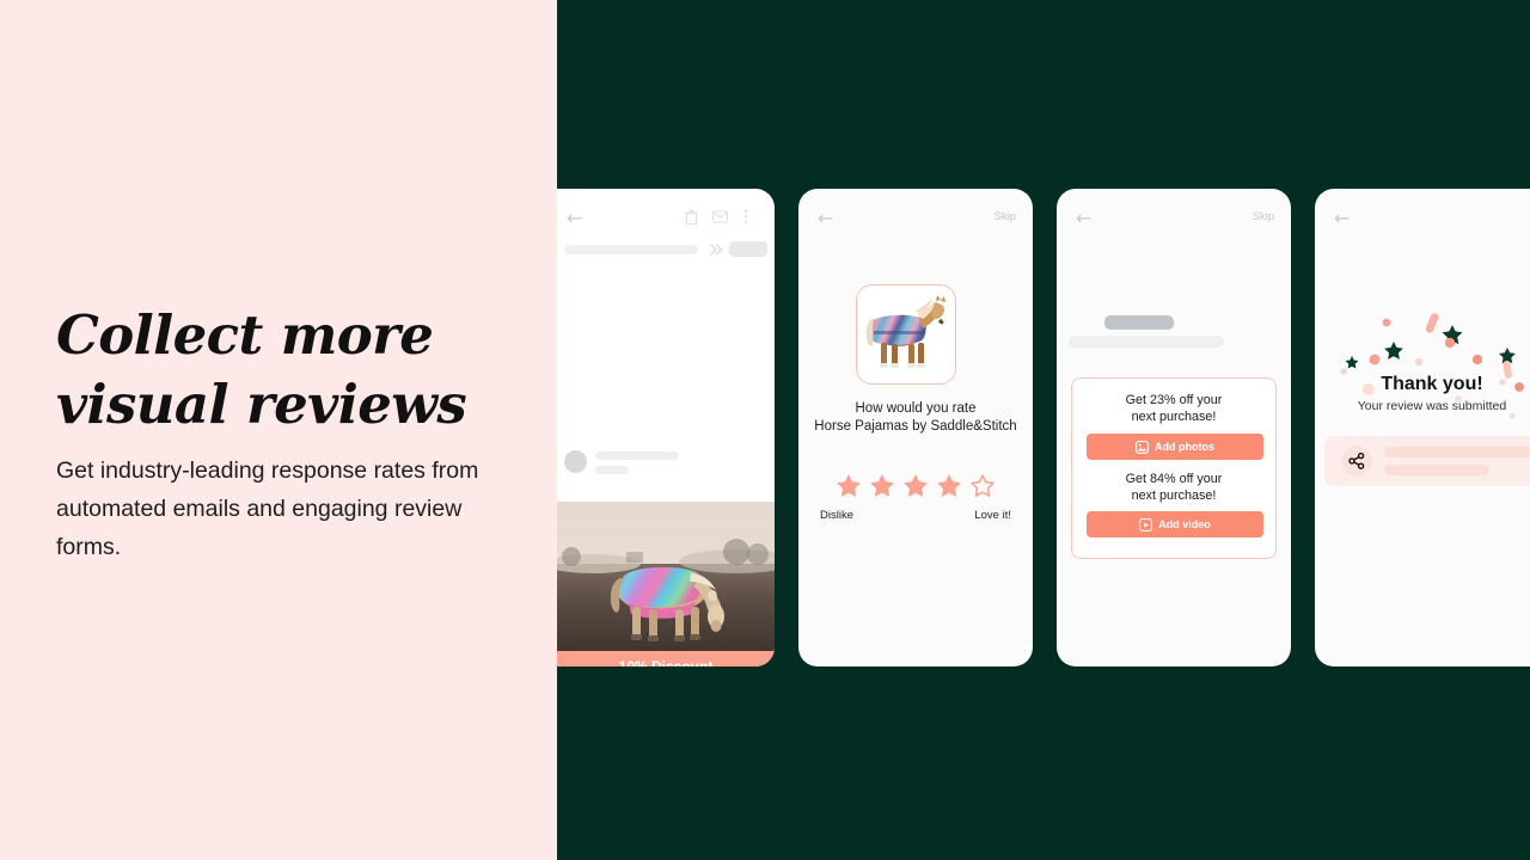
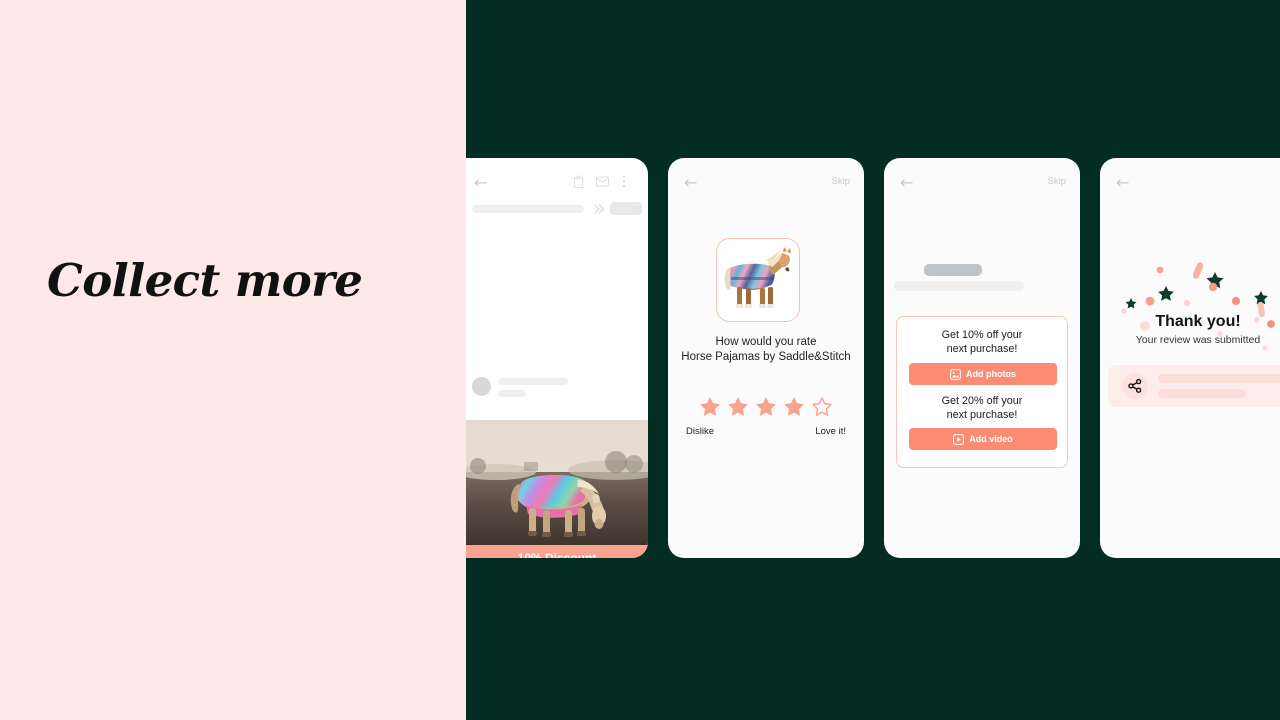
  Collect more
- visual reviews
- Get industry-leading response rates from automated emails and engaging review forms.
  ←
  ←
  Skip
  How would you rate
  Horse Pajamas by Saddle&Stitch
  Dislike
  Love it!
  ←
  Skip
- Get 23% off your
+ Get 10% off your
  next purchase!
  Add photos
- Get 84% off your
+ Get 20% off your
  next purchase!
  Add video
  ←
  Thank you!
  Your review was submitted
